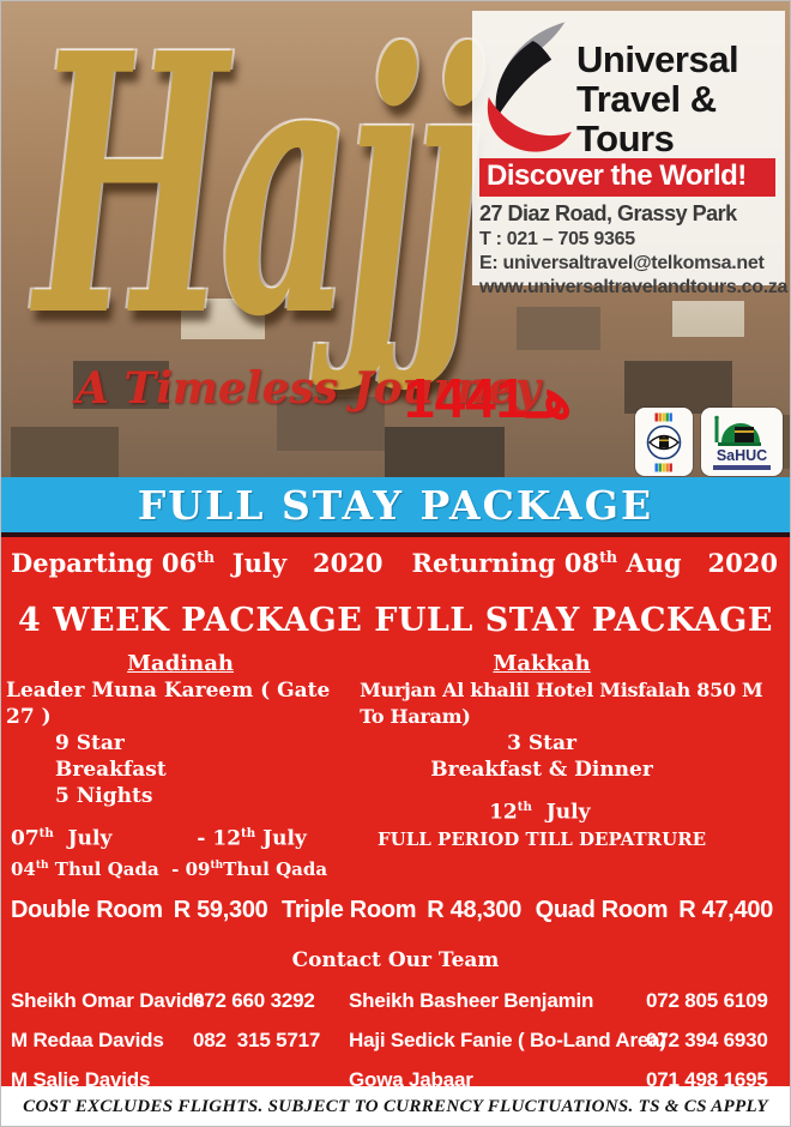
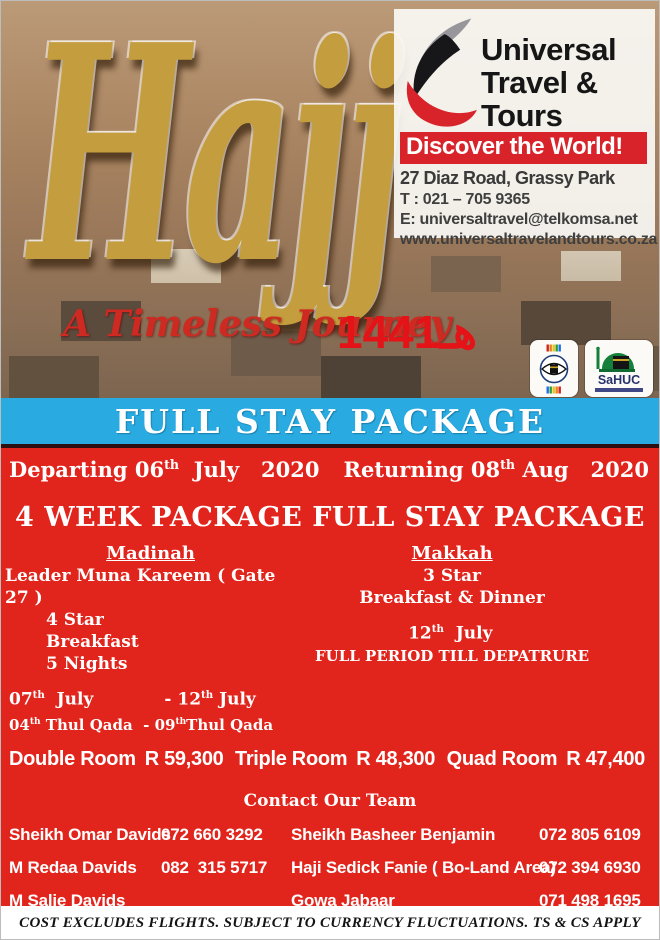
  Hajj
  A Timeless Journey
  1441هـ
  Universal
  Travel &
  Tours
  Discover the World!
  27 Diaz Road, Grassy Park
  T : 021 – 705 9365
  E: universaltravel@telkomsa.net
  www.universaltravelandtours.co.za
  SaHUC
  FULL STAY PACKAGE
  Departing 06th July 2020
  Returning 08th Aug 2020
  4 WEEK PACKAGE FULL STAY PACKAGE
  Madinah
  Leader Muna Kareem ( Gate 27 )
- 9 Star
+ 4 Star
  Breakfast
  5 Nights
  07th July - 12th July
  04th Thul Qada - 09thThul Qada
  Makkah
- Murjan Al khalil Hotel Misfalah 850 M To Haram)
  3 Star
  Breakfast & Dinner
  12th July
  FULL PERIOD TILL DEPATRURE
  Double Room
  R 59,300
  Triple Room
  R 48,300
  Quad Room
  R 47,400
  Contact Our Team
  Sheikh Omar David
  072 660 3292
  M Redaa Davids
  082 315 5717
  M Salie Davids
  Sheikh Basheer Benjamin
  072 805 6109
  Haji Sedick Fanie ( Bo-Land Are
  072 394 6930
  Gowa Jabaar
  071 498 1695
  COST EXCLUDES FLIGHTS. SUBJECT TO CURRENCY FLUCTUATIONS. TS & CS APPLY
